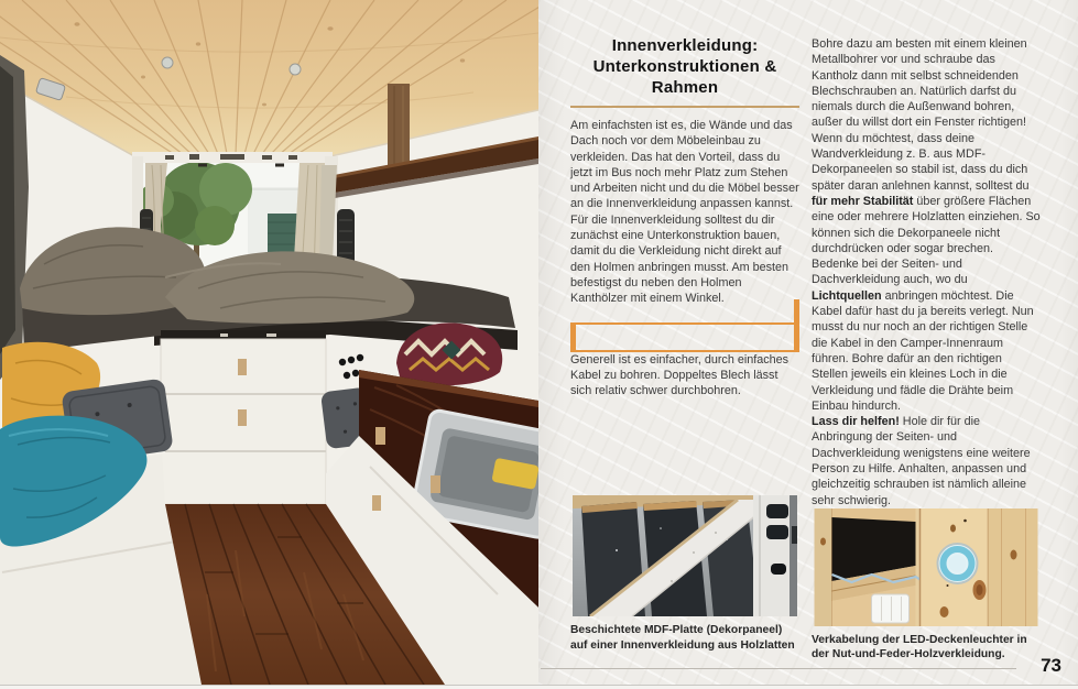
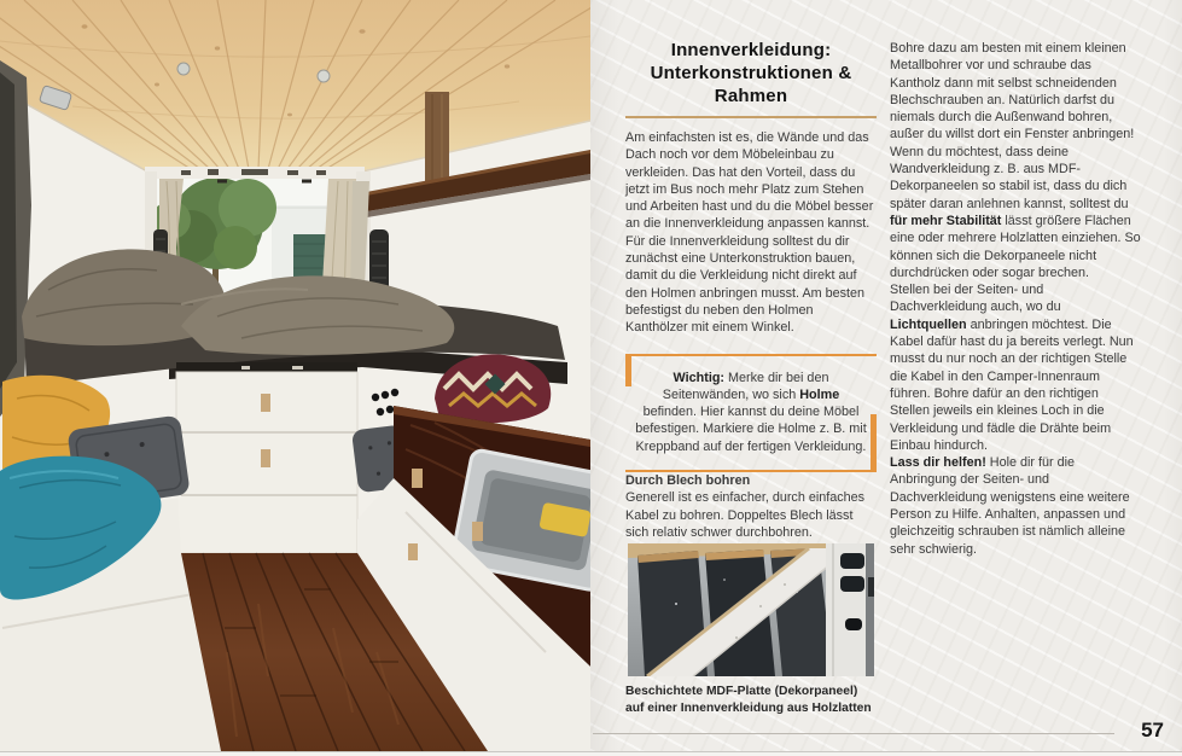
  Innenverkleidung:
  Unterkonstruktionen & Rahmen
- Am einfachsten ist es, die Wände und das Dach noch vor dem Möbeleinbau zu verkleiden. Das hat den Vorteil, dass du jetzt im Bus noch mehr Platz zum Stehen und Arbeiten nicht und du die Möbel besser an die Innenverkleidung anpassen kannst.
+ Am einfachsten ist es, die Wände und das Dach noch vor dem Möbeleinbau zu verkleiden. Das hat den Vorteil, dass du jetzt im Bus noch mehr Platz zum Stehen und Arbeiten hast und du die Möbel besser an die Innenverkleidung anpassen kannst.
  Für die Innenverkleidung solltest du dir zunächst eine Unterkonstruktion bauen, damit du die Verkleidung nicht direkt auf den Holmen anbringen musst. Am besten befestigst du neben den Holmen Kanthölzer mit einem Winkel.
+ Wichtig: Merke dir bei den Seitenwänden, wo sich Holme befinden. Hier kannst du deine Möbel befestigen. Markiere die Holme z. B. mit Kreppband auf der fertigen Verkleidung.
+ Durch Blech bohren
  Generell ist es einfacher, durch einfaches Kabel zu bohren. Doppeltes Blech lässt sich relativ schwer durchbohren.
  Beschichtete MDF-Platte (Dekorpaneel) auf einer Innenverkleidung aus Holzlatten
- Bohre dazu am besten mit einem kleinen Metallbohrer vor und schraube das Kantholz dann mit selbst schneidenden Blechschrauben an. Natürlich darfst du niemals durch die Außenwand bohren, außer du willst dort ein Fenster richtigen!
+ Bohre dazu am besten mit einem kleinen Metallbohrer vor und schraube das Kantholz dann mit selbst schneidenden Blechschrauben an. Natürlich darfst du niemals durch die Außenwand bohren, außer du willst dort ein Fenster anbringen!
- Wenn du möchtest, dass deine Wandverkleidung z. B. aus MDF-Dekorpaneelen so stabil ist, dass du dich später daran anlehnen kannst, solltest du für mehr Stabilität über größere Flächen eine oder mehrere Holzlatten einziehen. So können sich die Dekorpaneele nicht durchdrücken oder sogar brechen.
+ Wenn du möchtest, dass deine Wandverkleidung z. B. aus MDF-Dekorpaneelen so stabil ist, dass du dich später daran anlehnen kannst, solltest du für mehr Stabilität lässt größere Flächen eine oder mehrere Holzlatten einziehen. So können sich die Dekorpaneele nicht durchdrücken oder sogar brechen.
- Bedenke bei der Seiten- und Dachverkleidung auch, wo du Lichtquellen anbringen möchtest. Die Kabel dafür hast du ja bereits verlegt. Nun musst du nur noch an der richtigen Stelle die Kabel in den Camper-Innenraum führen. Bohre dafür an den richtigen Stellen jeweils ein kleines Loch in die Verkleidung und fädle die Drähte beim Einbau hindurch.
+ Stellen bei der Seiten- und Dachverkleidung auch, wo du Lichtquellen anbringen möchtest. Die Kabel dafür hast du ja bereits verlegt. Nun musst du nur noch an der richtigen Stelle die Kabel in den Camper-Innenraum führen. Bohre dafür an den richtigen Stellen jeweils ein kleines Loch in die Verkleidung und fädle die Drähte beim Einbau hindurch.
  Lass dir helfen! Hole dir für die Anbringung der Seiten- und Dachverkleidung wenigstens eine weitere Person zu Hilfe. Anhalten, anpassen und gleichzeitig schrauben ist nämlich alleine sehr schwierig.
- Verkabelung der LED-Deckenleuchter in der Nut-und-Feder-Holzverkleidung.
- 73
+ 57
